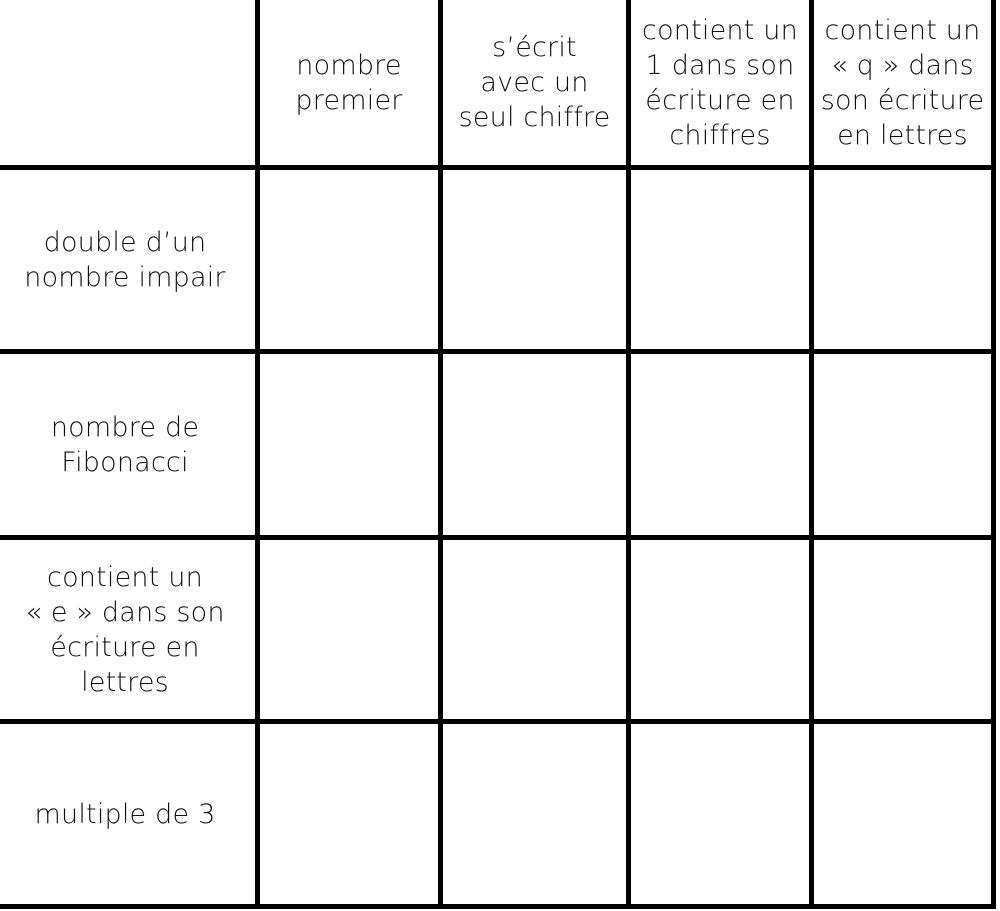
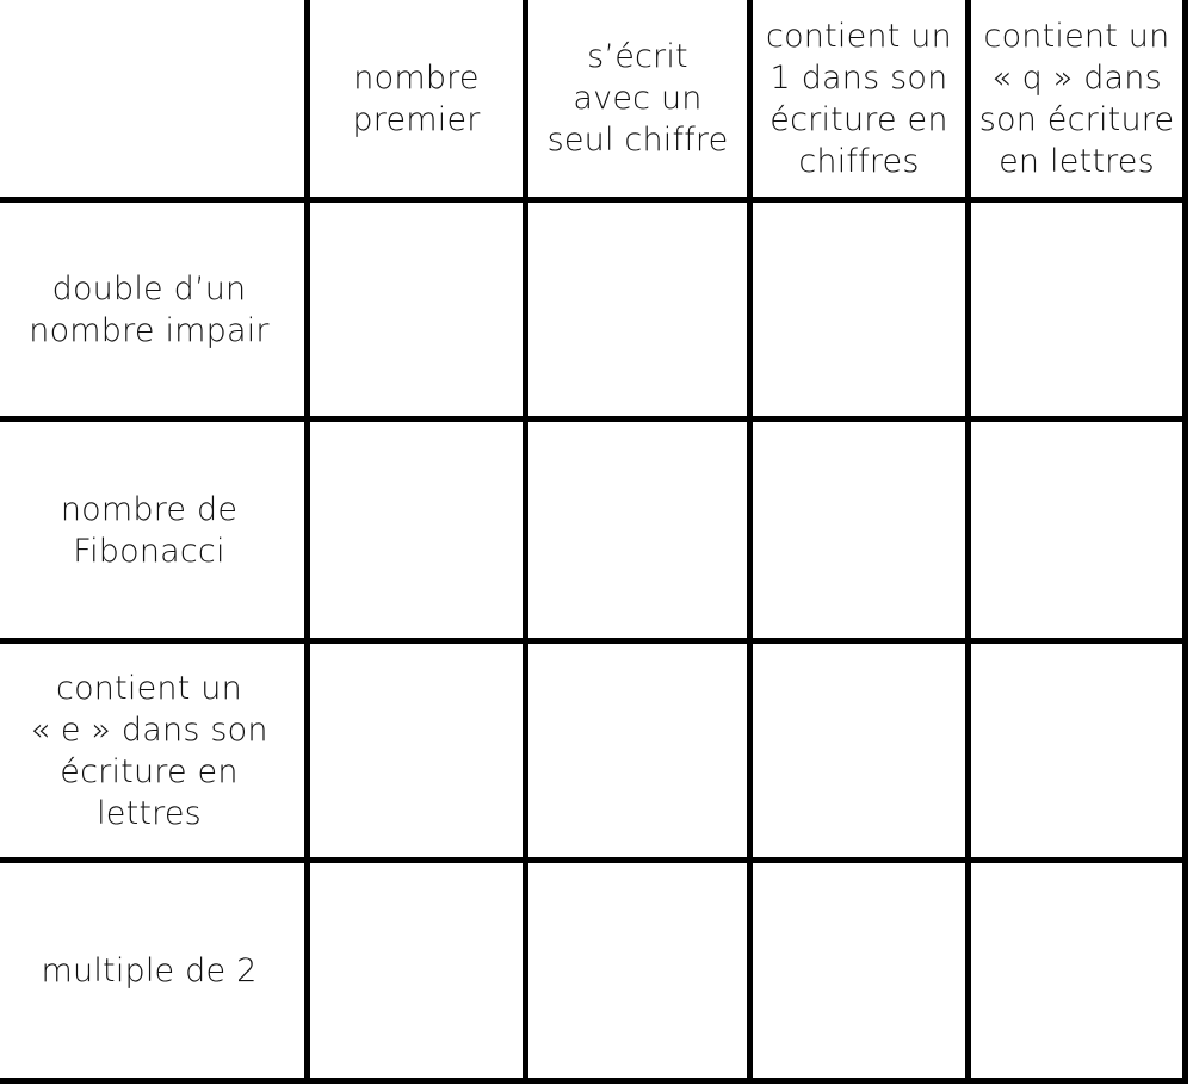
  nombre
  premier
  s’écrit
  avec un
  seul chiffre
  contient un
  1 dans son
  écriture en
  chiffres
  contient un
  « q » dans
  son écriture
  en lettres
  double d’un
  nombre impair
  nombre de
  Fibonacci
  contient un
  « e » dans son
  écriture en
  lettres
- multiple de 3
+ multiple de 2
